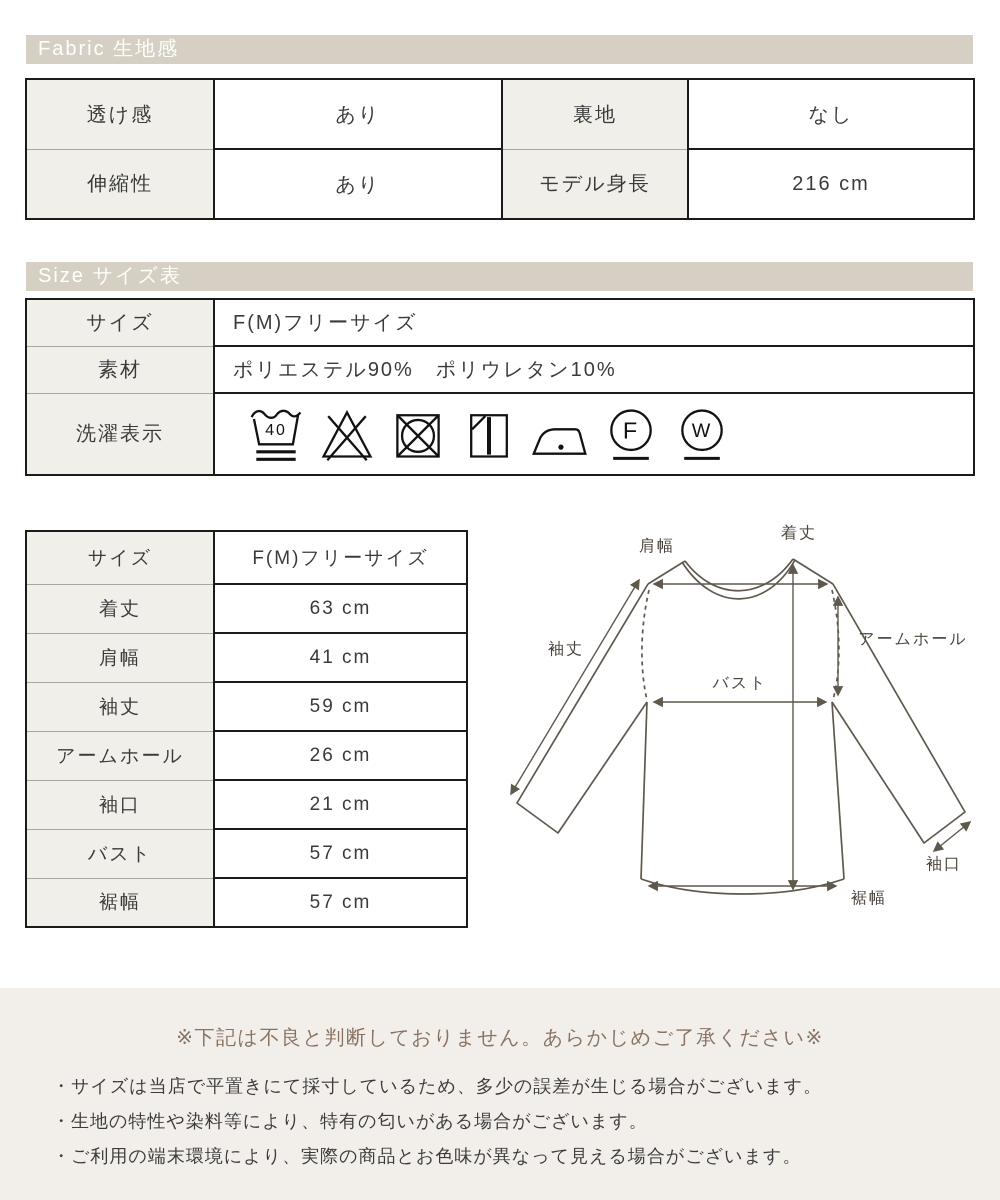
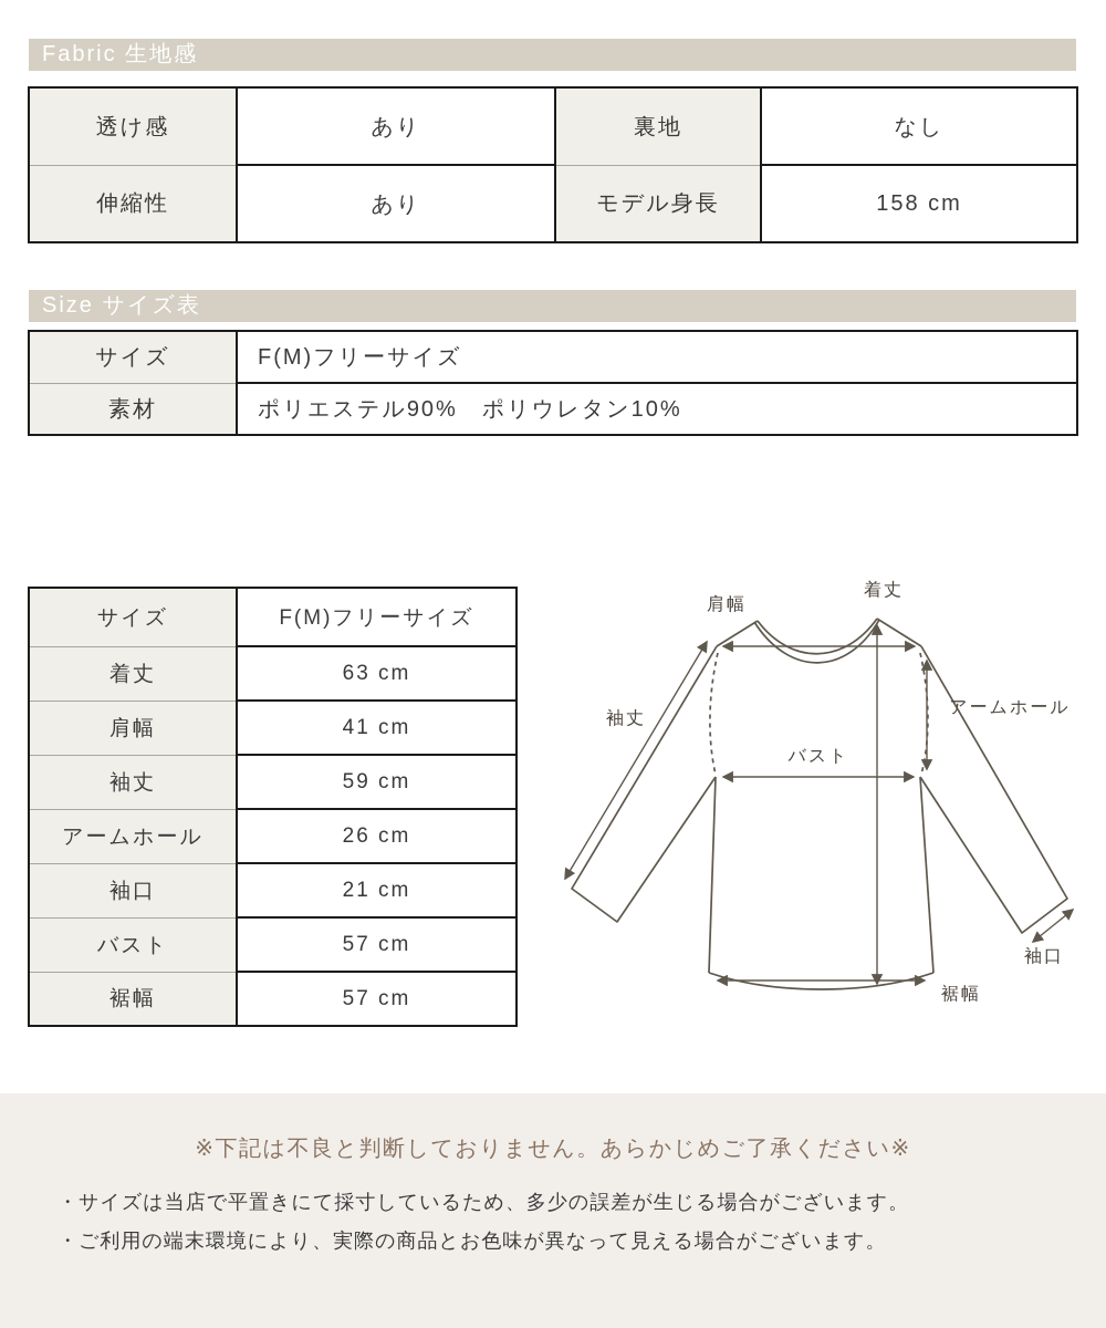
  Fabric 生地感
  透け感	あり	裏地	なし
- 伸縮性	あり	モデル身長	216 cm
+ 伸縮性	あり	モデル身長	158 cm
  Size サイズ表
  サイズ	F(M)フリーサイズ
  素材	ポリエステル90% ポリウレタン10%
- 洗濯表示	40 F W
  サイズ	F(M)フリーサイズ
  着丈	63 cm
  肩幅	41 cm
  袖丈	59 cm
  アームホール	26 cm
  袖口	21 cm
  バスト	57 cm
  裾幅	57 cm
  肩幅
  着丈
  袖丈
  アームホール
  バスト
  袖口
  裾幅
  ※下記は不良と判断しておりません。あらかじめご了承ください※
  ・サイズは当店で平置きにて採寸しているため、多少の誤差が生じる場合がございます。
- ・生地の特性や染料等により、特有の匂いがある場合がございます。
  ・ご利用の端末環境により、実際の商品とお色味が異なって見える場合がございます。
